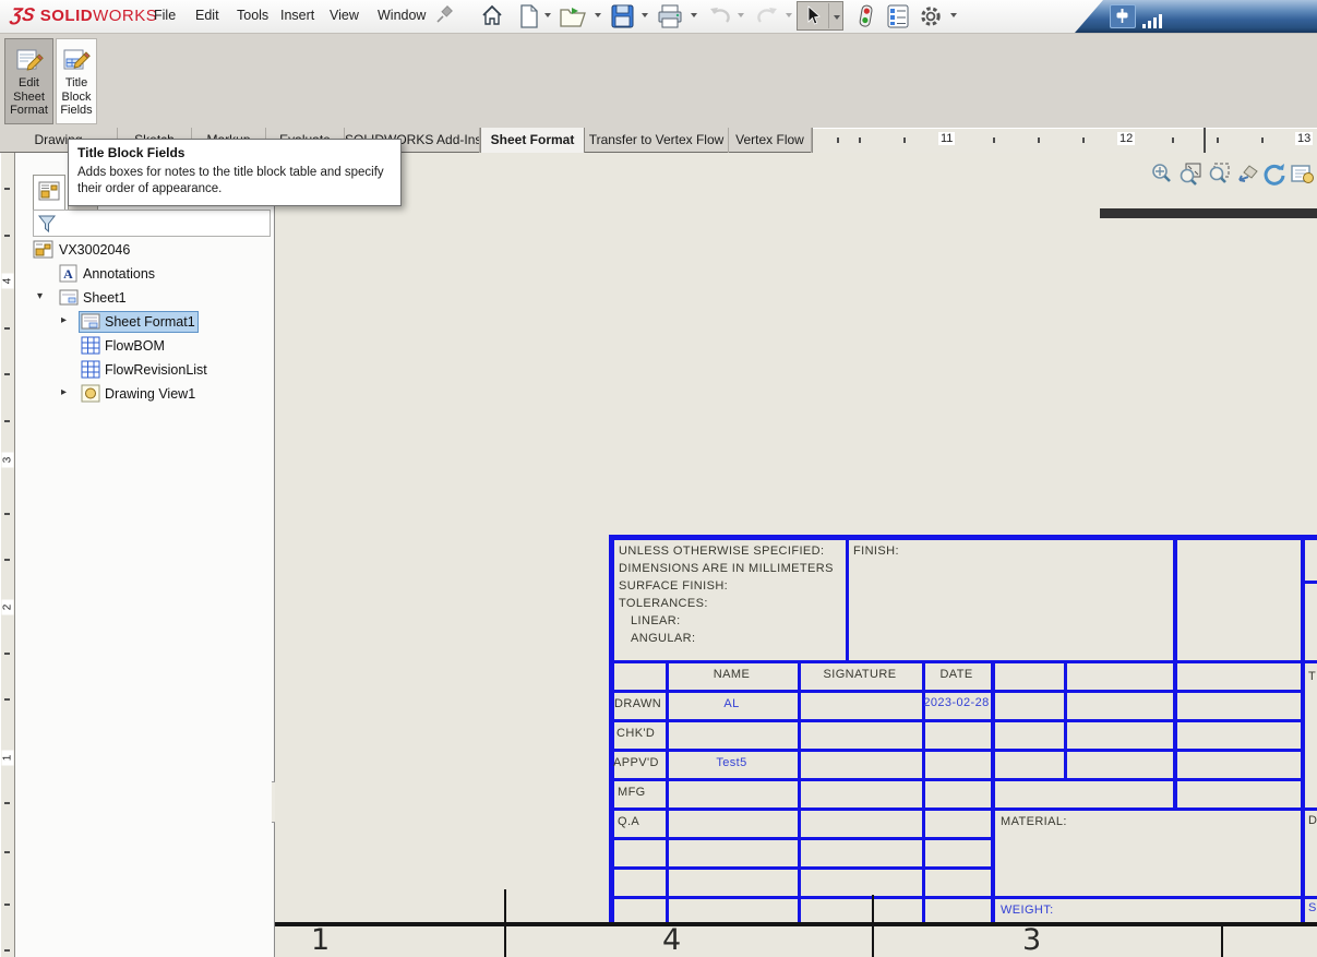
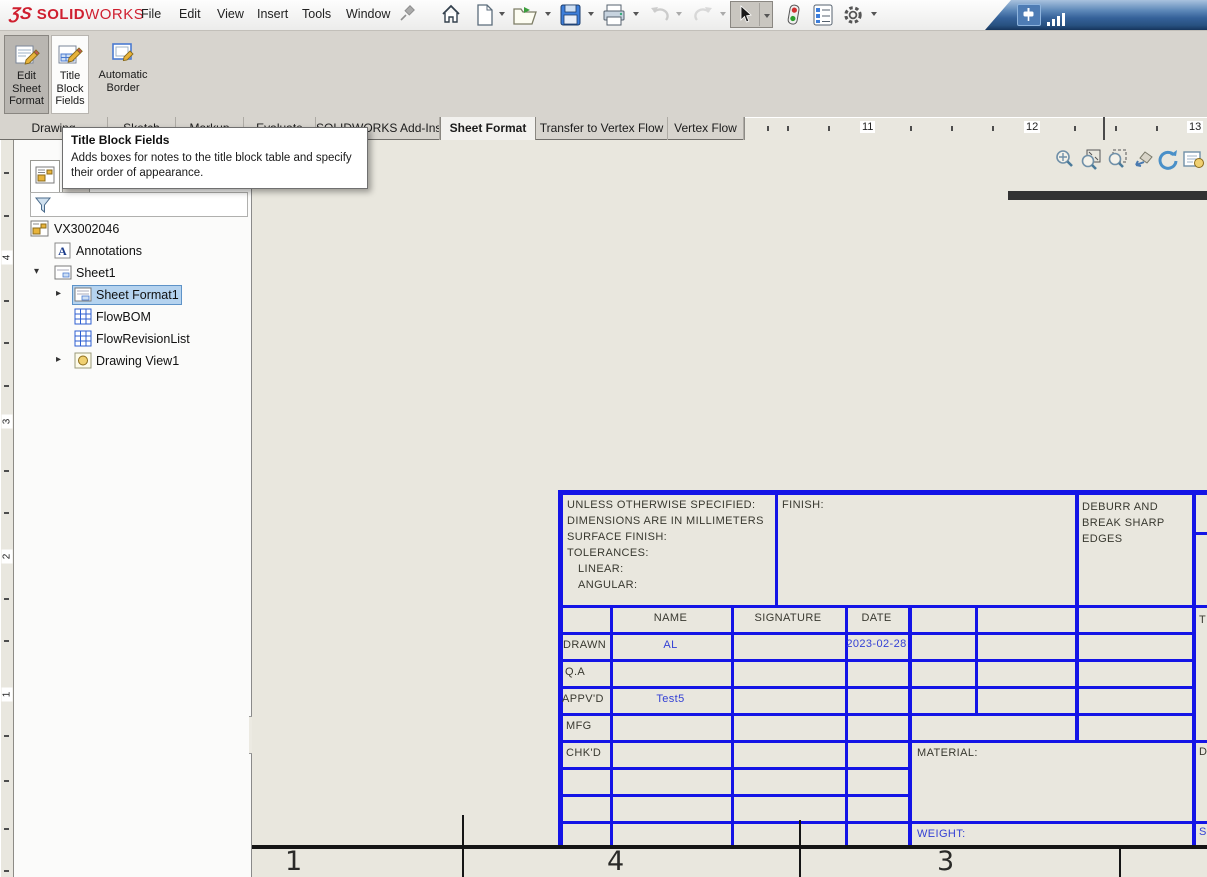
  File
  Edit
- Tools
+ View
  Insert
- View
+ Tools
  Window
  Edit Sheet Format
  Title Block Fields
+ Automatic Border
  Drawi
  Sheet Format
  Transfer to Vertex Flow
  Vertex Flow
  11
  12
  13
  VX3002046
  A
  Annotations
  ▾
  Sheet1
  ▸
  Sheet Format1
  FlowBOM
  FlowRevisionList
  ▸
  Drawing View1
  UNLESS OTHERWISE SPECIFIED:
  DIMENSIONS ARE IN MILLIMETERS
  SURFACE FINISH:
  TOLERANCES:
  LINEAR:
  ANGULAR:
  FINISH:
+ DEBURR AND BREAK SHARP EDGES
  NAME
  SIGNATURE
  DATE
  DRAWN
- CHK'D
+ Q.A
  APPV'D
  MFG
- Q.A
+ CHK'D
  AL
  2023-02-28
  Test5
  MATERIAL:
  WEIGHT:
  T
  D
  S
  1
  4
  3
  Title Block Fields
  Adds boxes for notes to the title block table and specify their order of appearance.
